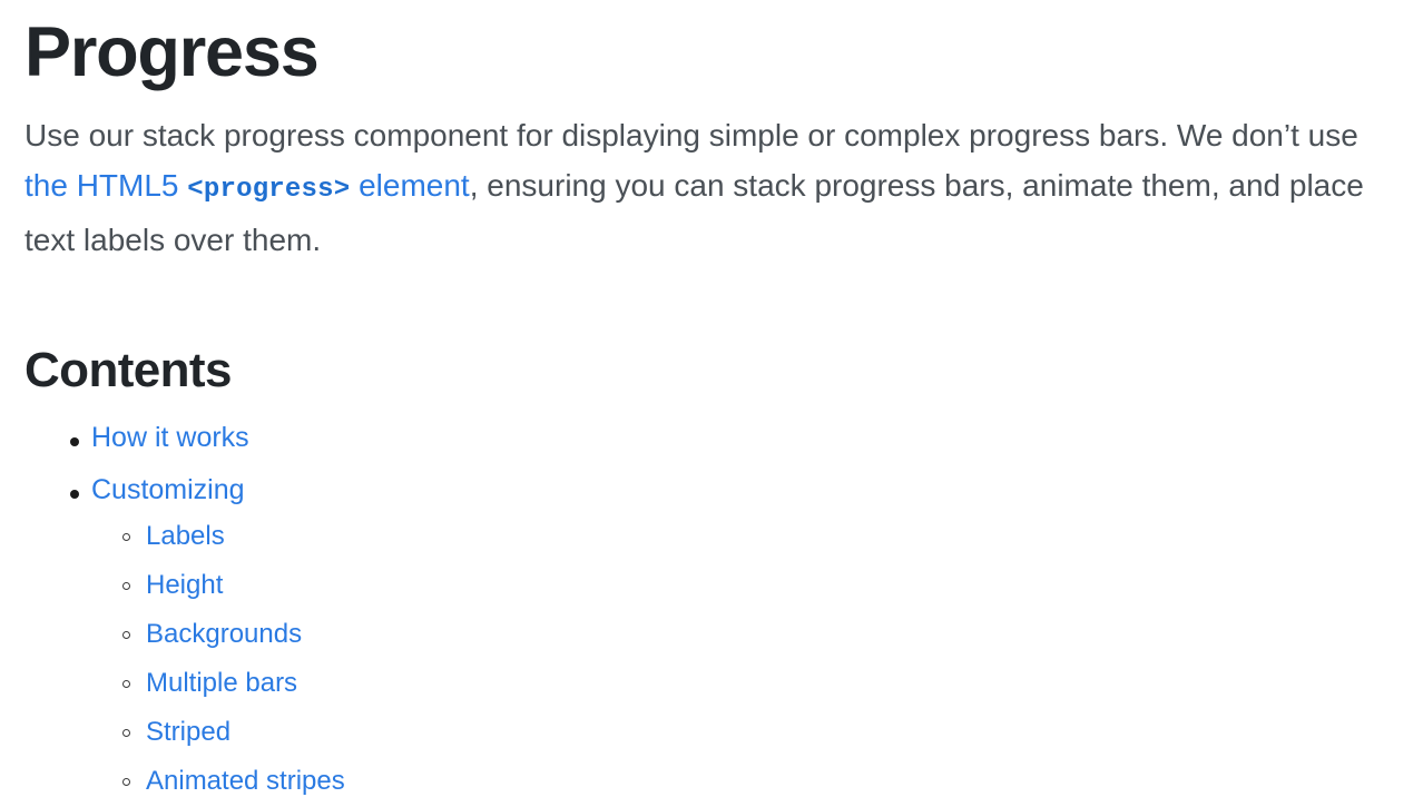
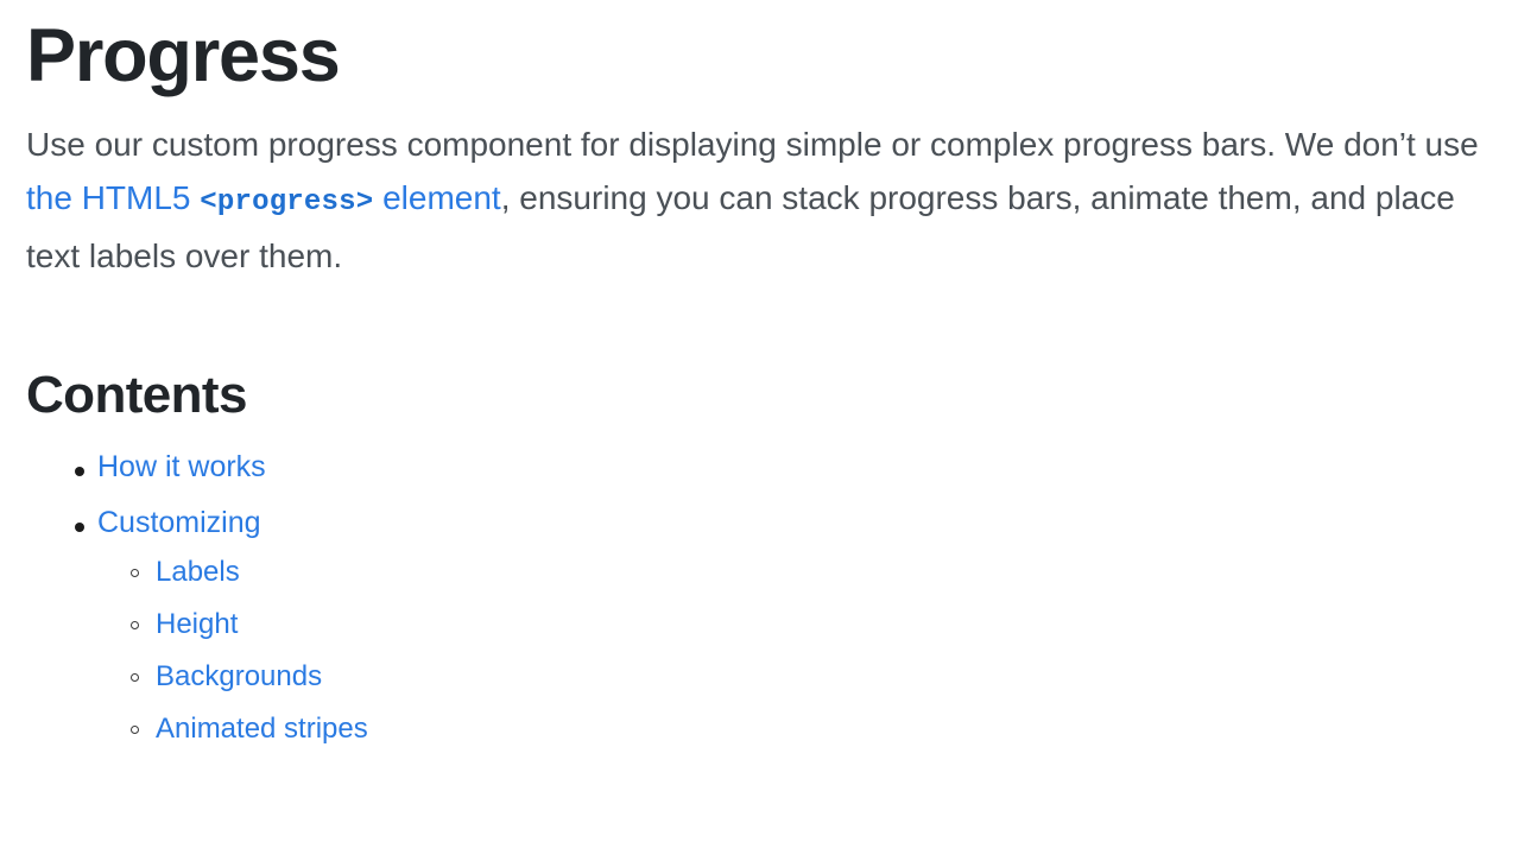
  Progress
- Use our stack progress component for displaying simple or complex progress bars. We don’t use the HTML5 <progress> element, ensuring you can stack progress bars, animate them, and place text labels over them.
+ Use our custom progress component for displaying simple or complex progress bars. We don’t use the HTML5 <progress> element, ensuring you can stack progress bars, animate them, and place text labels over them.
  Contents
  How it works
  Customizing
  Labels
  Height
  Backgrounds
- Multiple bars
- Striped
  Animated stripes
